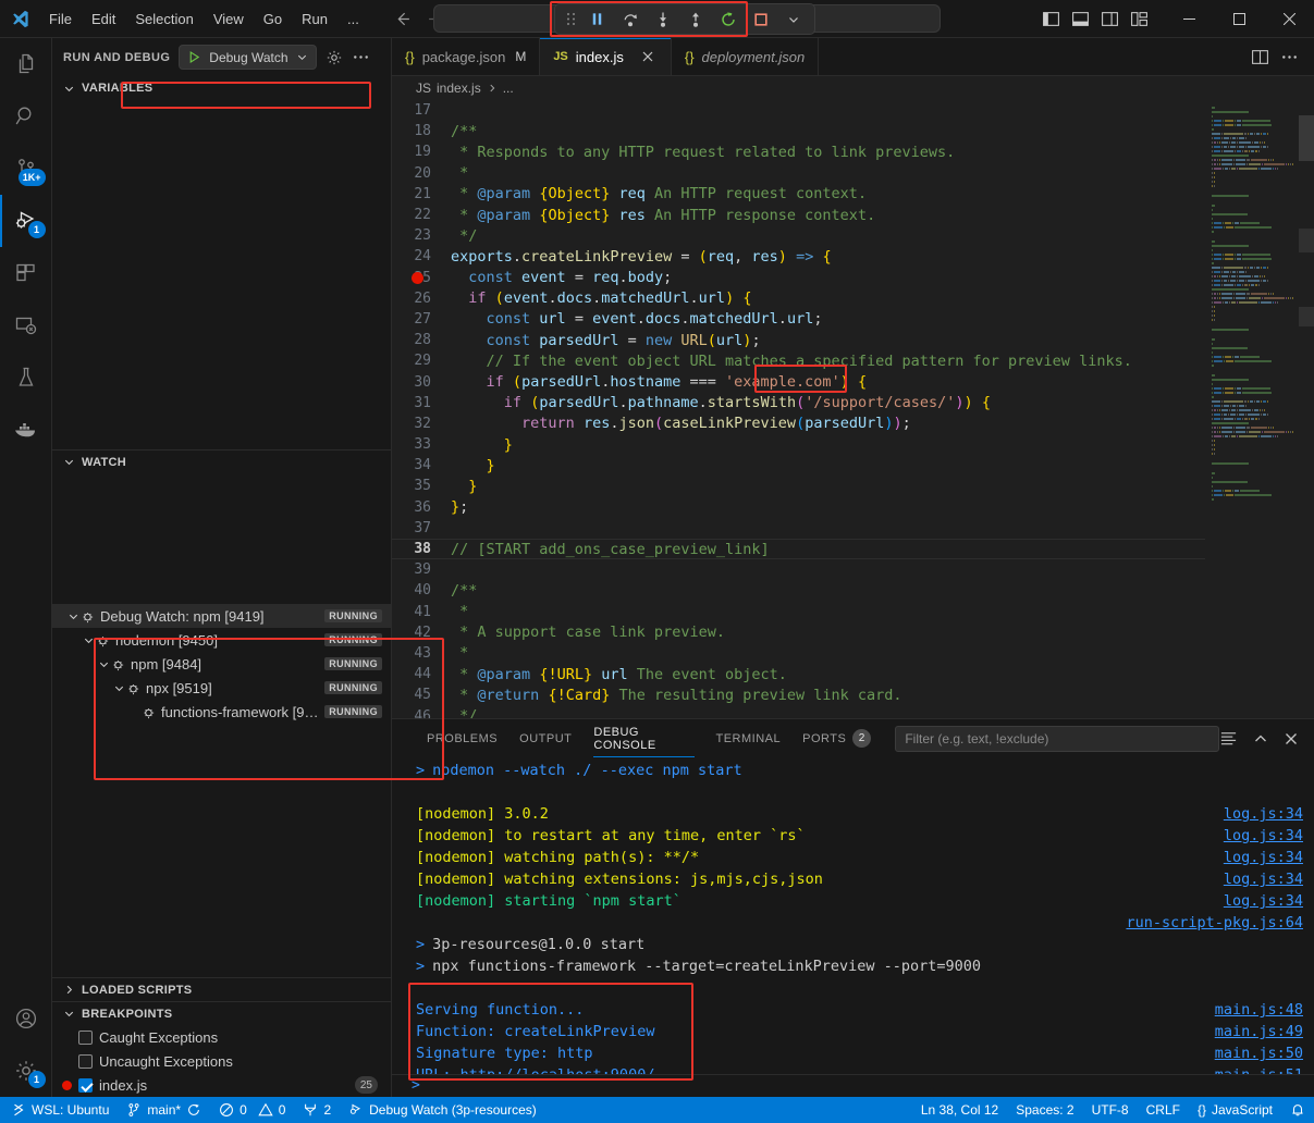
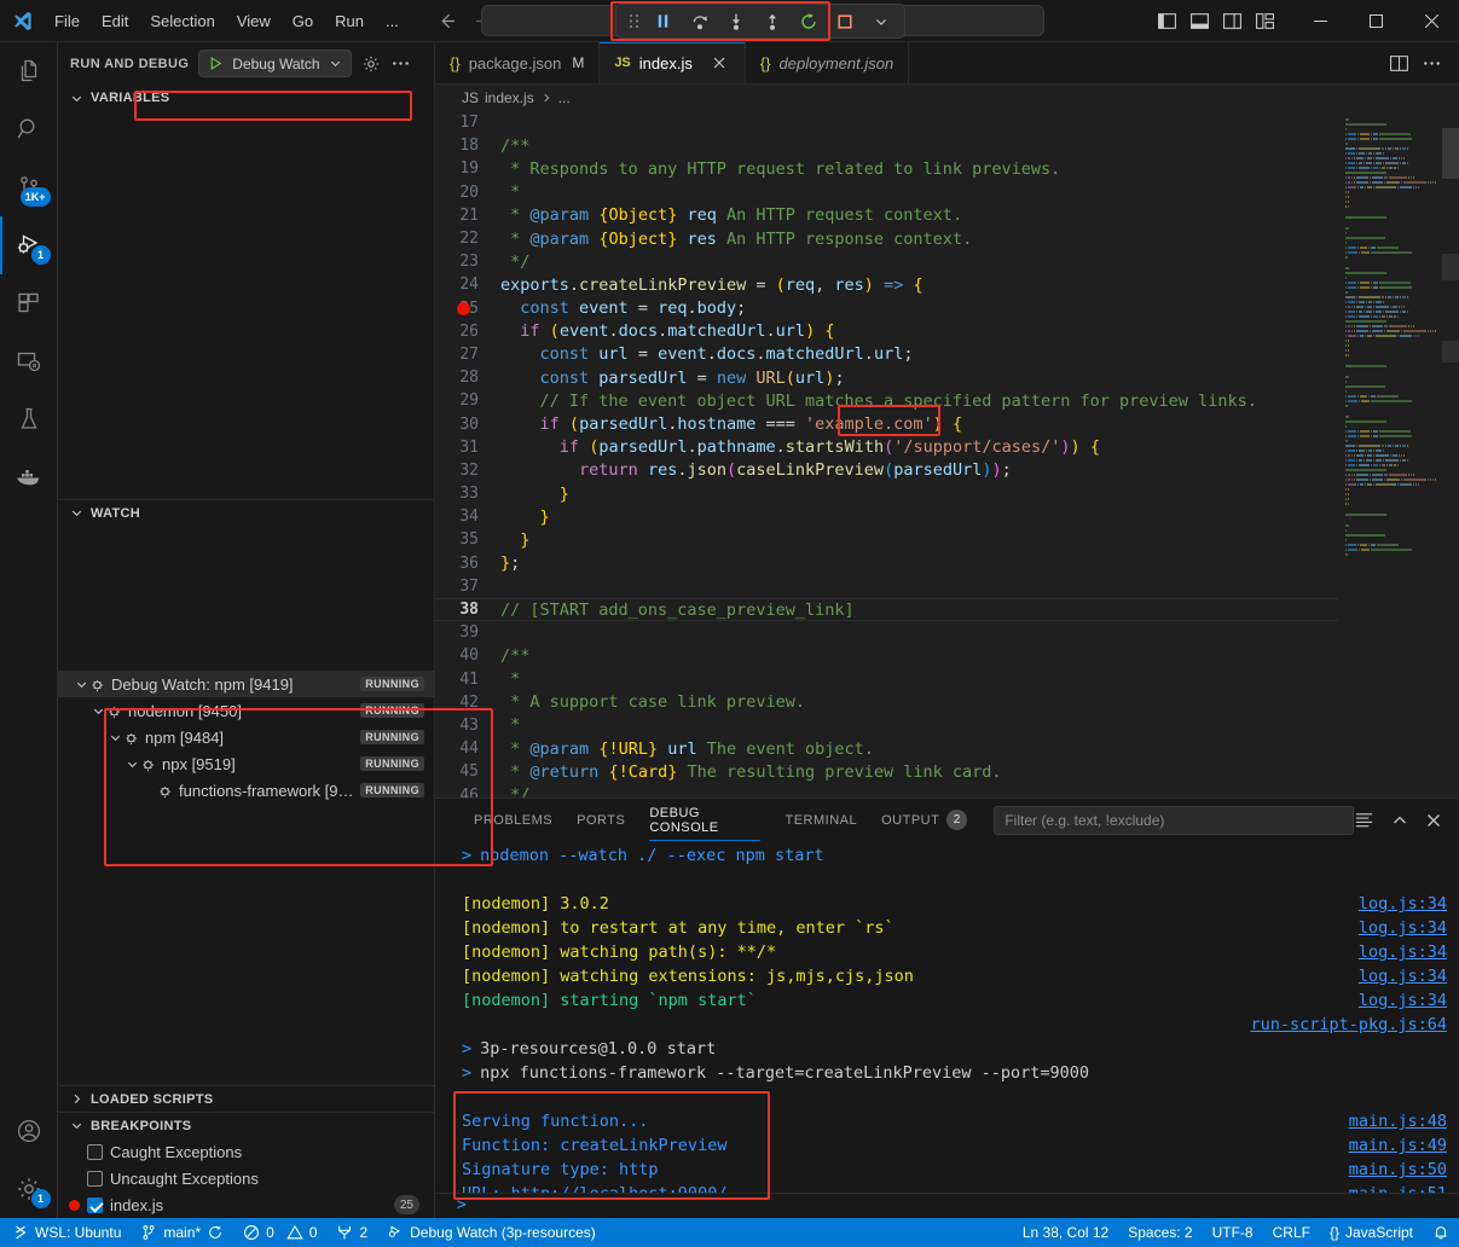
  File
  Edit
  Selection
  View
  Go
  Run
  ...
  1K+
  1
  1
  RUN AND DEBUG
  Debug Watch
  VARIABLES
  WATCH
  Debug Watch: npm [9419]
  RUNNING
  nodemon [9450]
  RUNNING
  npm [9484]
  RUNNING
  npx [9519]
  RUNNING
  functions-framework [954.
  RUNNING
  LOADED SCRIPTS
  BREAKPOINTS
  Caught Exceptions
  Uncaught Exceptions
  index.js
  25
  {}
  package.json
  M
  JS
  index.js
  {}
  deployment.json
  JS
  index.js
  ...
  17
  18
  /**
  19
  * Responds to any HTTP request related to link previews.
  20
  *
  21
  * @param {Object} req An HTTP request context.
  22
  * @param {Object} res An HTTP response context.
  23
  */
  24
  exports.createLinkPreview = (req, res) => {
  const event = req.body;
  26
  if (event.docs.matchedUrl.url) {
  27
  const url = event.docs.matchedUrl.url;
  28
  const parsedUrl = new URL(url);
  29
  // If the event object URL matches a specified pattern for preview links.
  30
  if (parsedUrl.hostname === 'example.com') {
  31
  if (parsedUrl.pathname.startsWith('/support/cases/')) {
  32
  return res.json(caseLinkPreview(parsedUrl));
  33
  }
  34
  }
  35
  }
  36
  };
  37
  38
  // [START add_ons_case_preview_link]
  39
  40
  /**
  41
  *
  42
  * A support case link preview.
  43
  *
  44
  * @param {!URL} url The event object.
  45
  * @return {!Card} The resulting preview link card.
  46
  */
  PROBLEMS
- OUTPUT
+ PORTS
  DEBUG CONSOLE
  TERMINAL
- PORTS
+ OUTPUT
  2
  Filter (e.g. text, !exclude)
  >
  nodemon --watch ./ --exec npm start
  [nodemon] 3.0.2
  log.js:34
  [nodemon] to restart at any time, enter `rs`
  log.js:34
  [nodemon] watching path(s): **/*
  log.js:34
  [nodemon] watching extensions: js,mjs,cjs,json
  log.js:34
  [nodemon] starting `npm start`
  log.js:34
  run-script-pkg.js:64
  >
  3p-resources@1.0.0 start
  >
  npx functions-framework --target=createLinkPreview --port=9000
  Serving function...
  main.js:48
  Function: createLinkPreview
  main.js:49
  Signature type: http
  main.js:50
  >
  WSL: Ubuntu
  main*
  0
  0
  2
  Debug Watch (3p-resources)
  Ln 38, Col 12
  Spaces: 2
  UTF-8
  CRLF
  {}
  JavaScript
